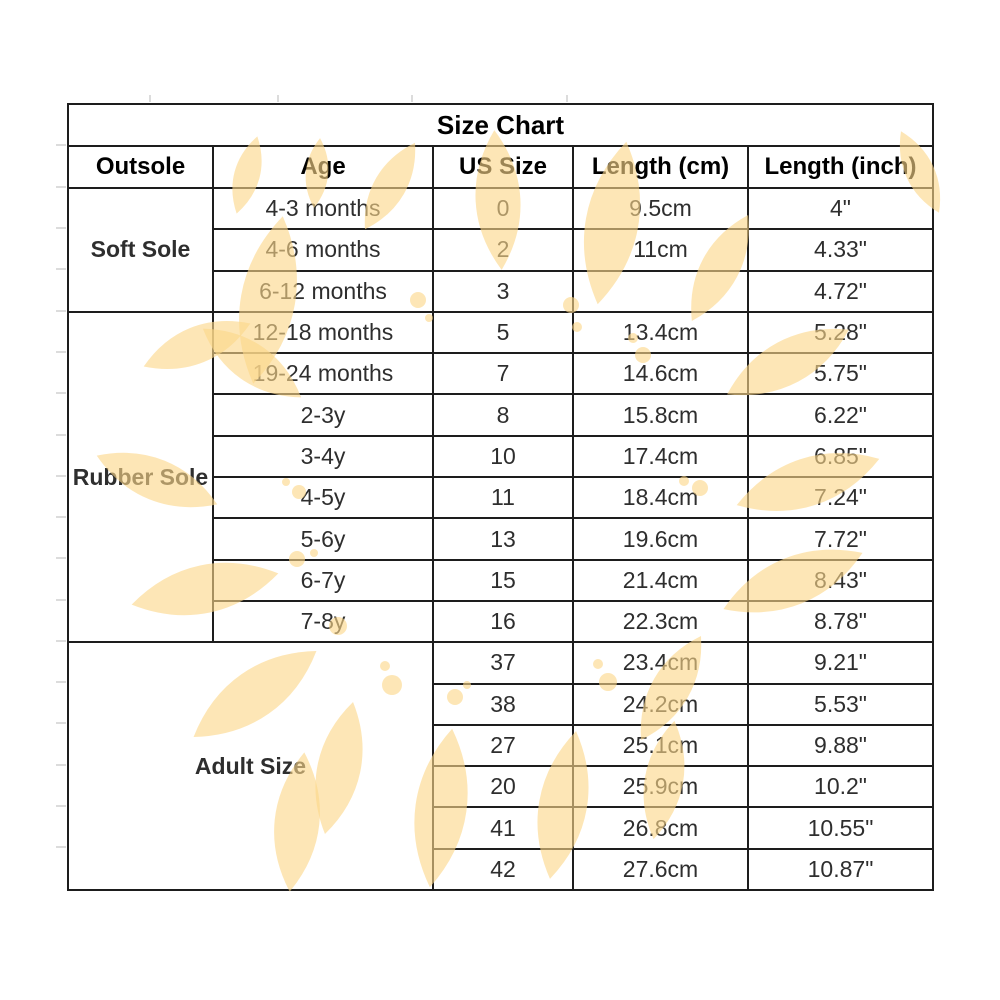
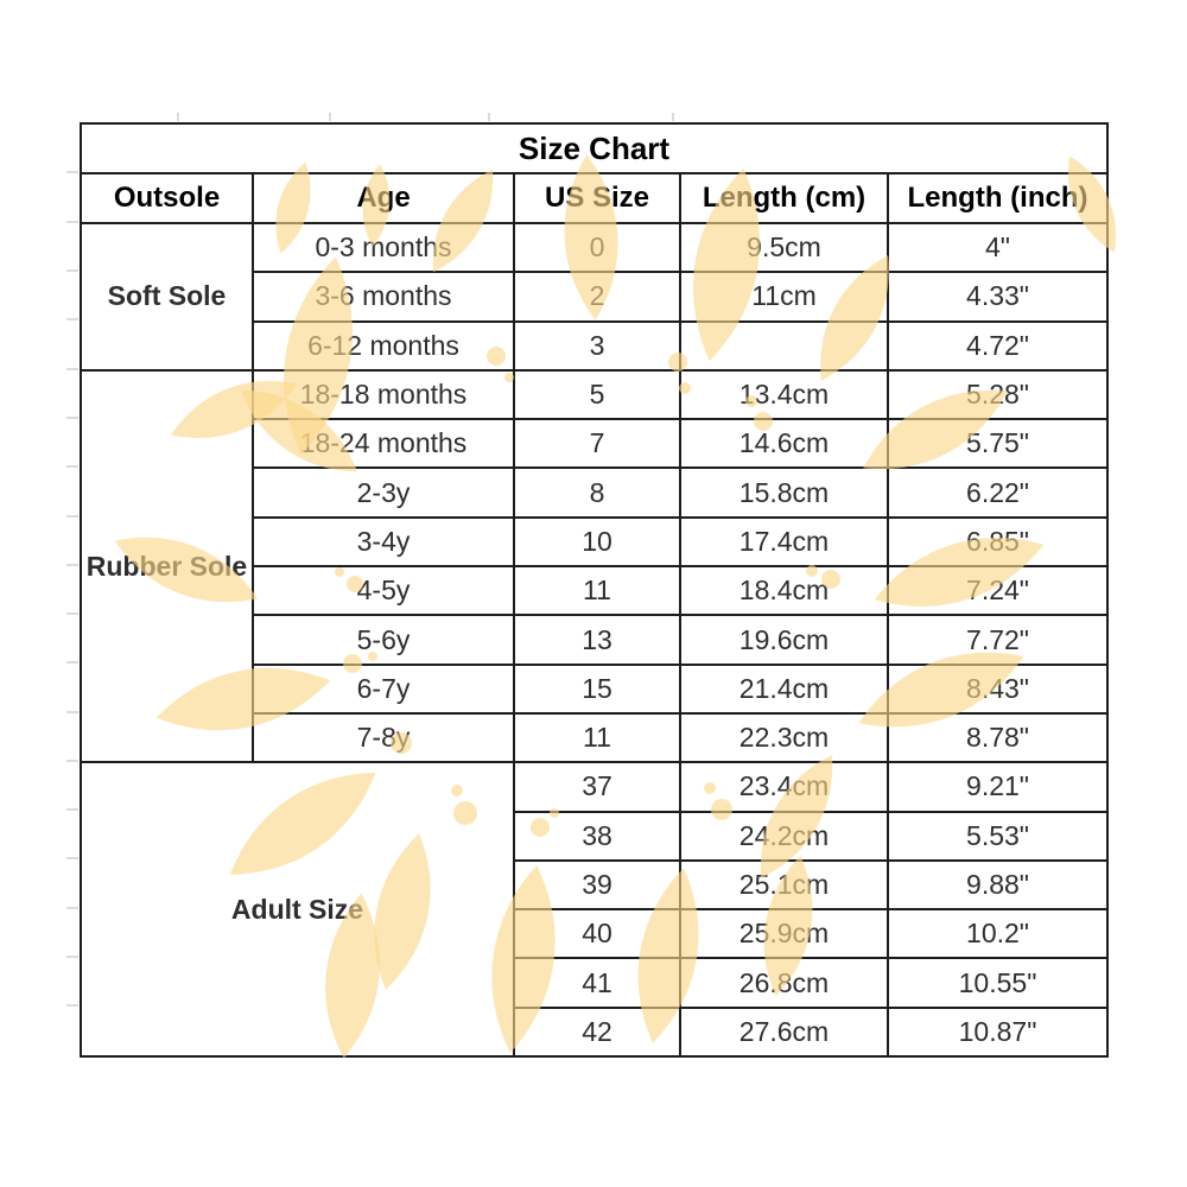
  Size Chart
  Outsole	Age	US Size	Length (cm)	Length (inch)
- Soft Sole	4-3 months	0	9.5cm	4"
+ Soft Sole	0-3 months	0	9.5cm	4"
- 4-6 months	2	11cm	4.33"
+ 3-6 months	2	11cm	4.33"
  6-12 months	3		4.72"
- Rubber Sole	12-18 months	5	13.4cm	5.28"
+ Rubber Sole	18-18 months	5	13.4cm	5.28"
- 19-24 months	7	14.6cm	5.75"
+ 18-24 months	7	14.6cm	5.75"
  2-3y	8	15.8cm	6.22"
  3-4y	10	17.4cm	6.85"
  4-5y	11	18.4cm	7.24"
  5-6y	13	19.6cm	7.72"
  6-7y	15	21.4cm	8.43"
- 7-8y	16	22.3cm	8.78"
+ 7-8y	11	22.3cm	8.78"
  Adult Size	37	23.4cm	9.21"
  38	24.2cm	5.53"
- 27	25.1cm	9.88"
+ 39	25.1cm	9.88"
- 20	25.9cm	10.2"
+ 40	25.9cm	10.2"
  41	26.8cm	10.55"
  42	27.6cm	10.87"
